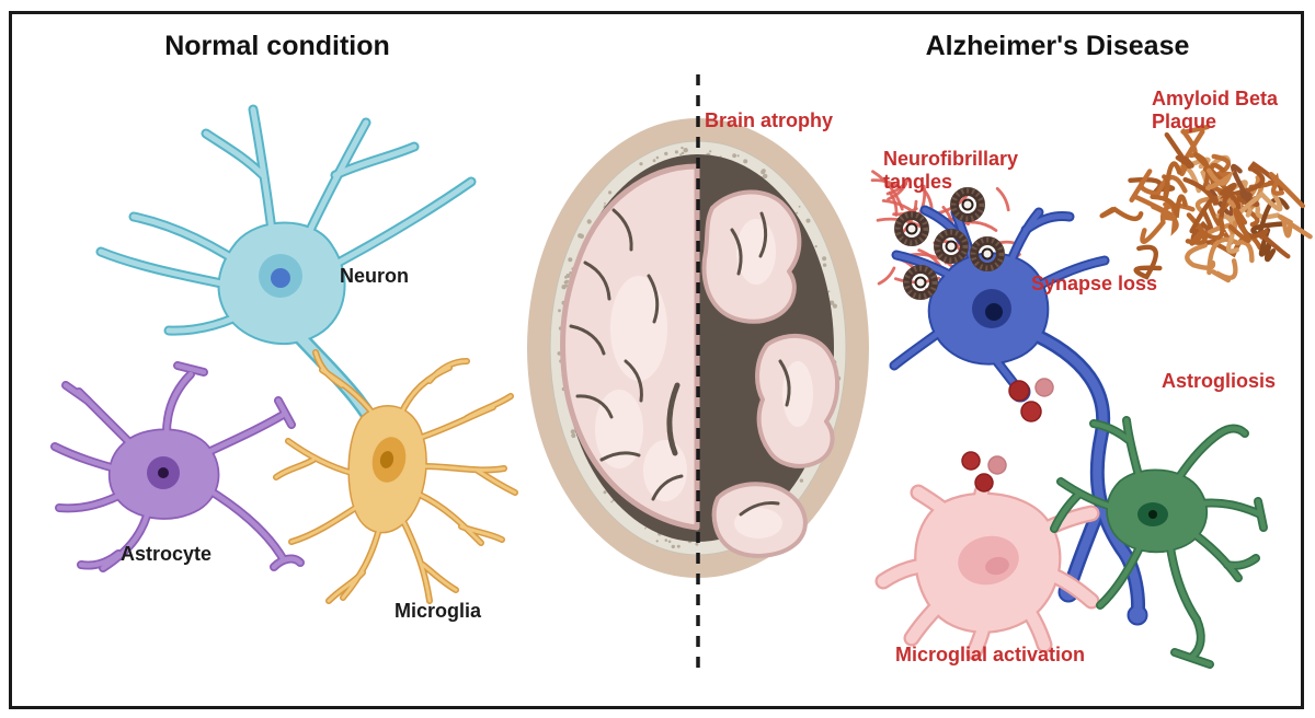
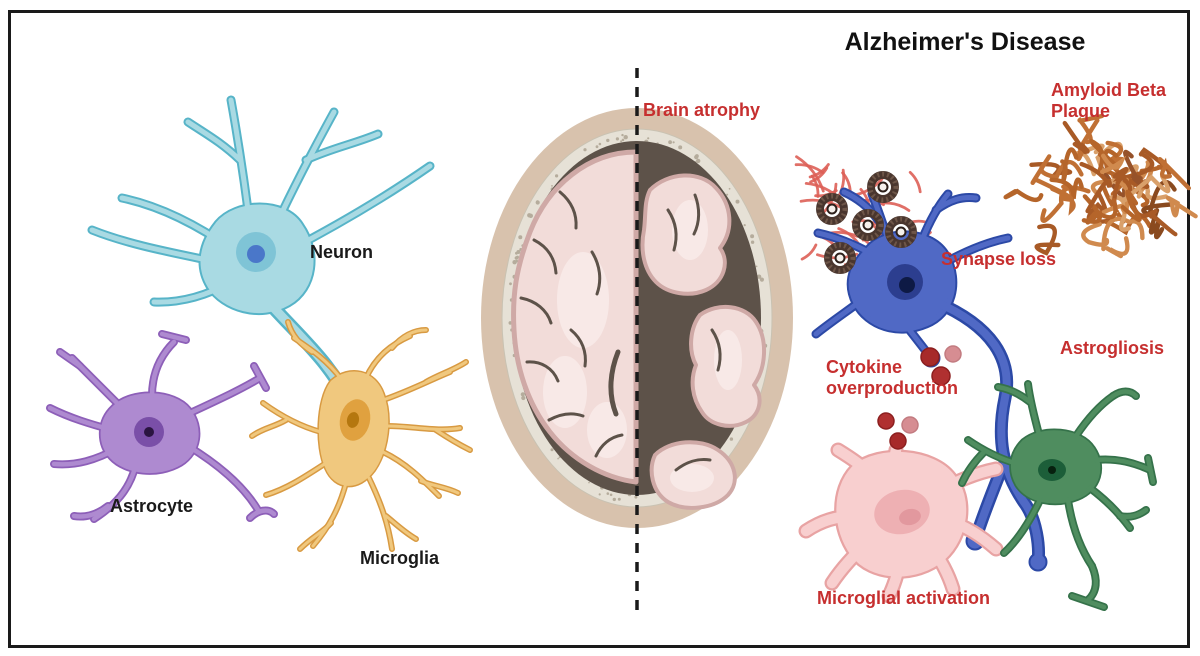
- Normal condition
  Alzheimer's Disease
  Neuron
  Astrocyte
  Microglia
  Brain atrophy
- Neurofibrillary tangles
  Amyloid Beta Plaque
  Synapse loss
  Astrogliosis
+ Cytokine overproduction
  Microglial activation
